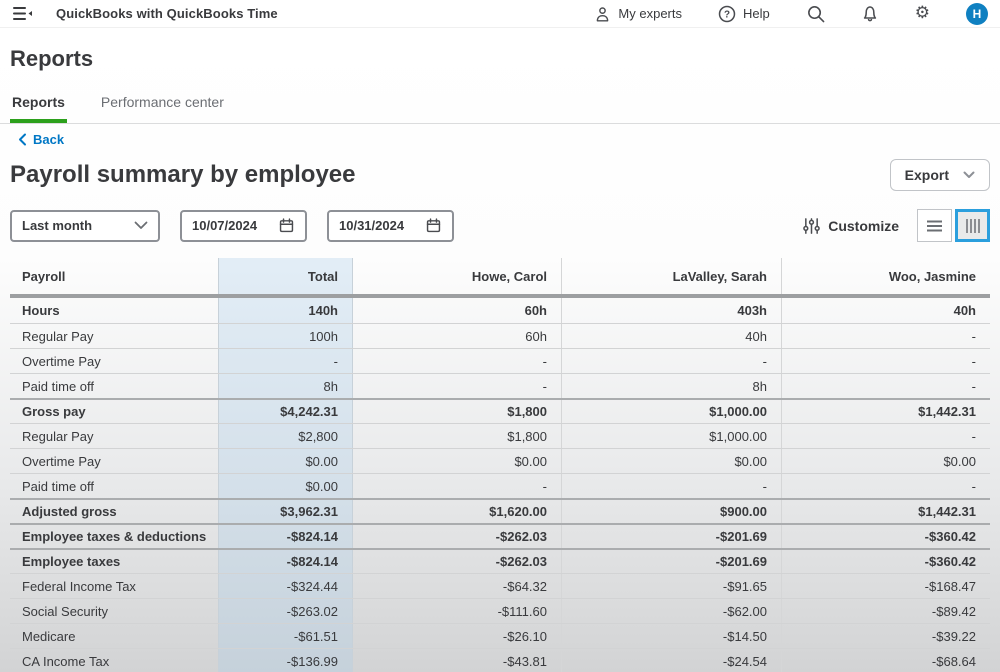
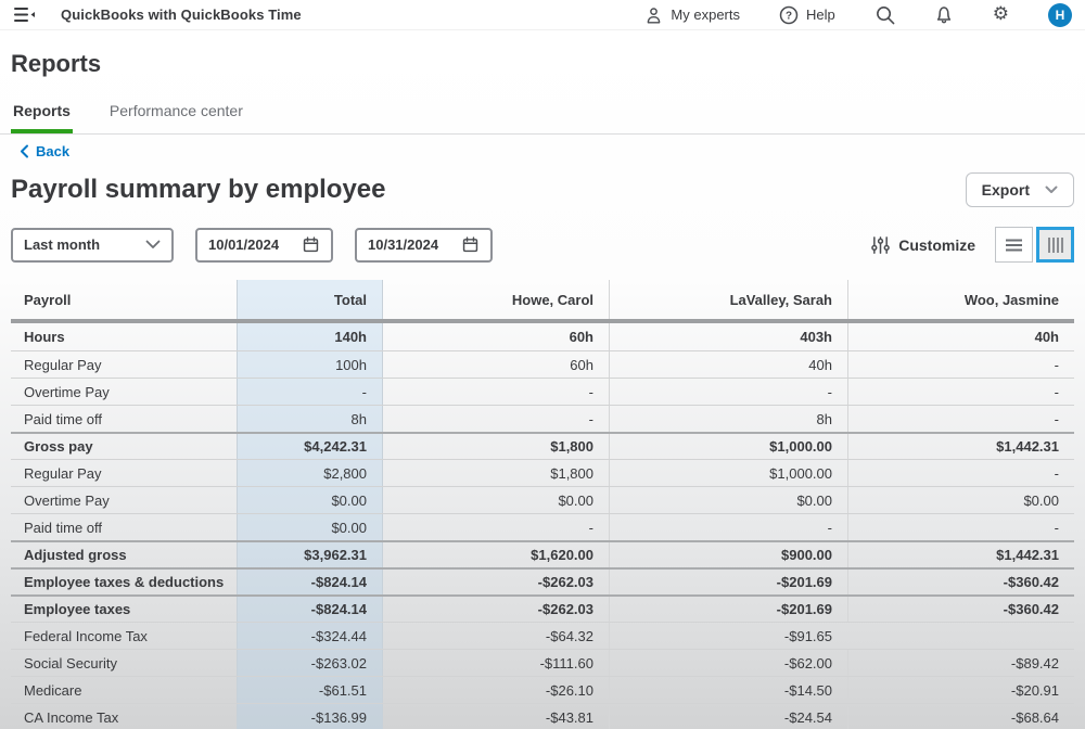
  QuickBooks with QuickBooks Time
  My experts
  ?
  Help
  ⚙
  H
  Reports
  Reports
  Performance center
  Back
  Payroll summary by employee
  Export
  Last month
- 10/07/2024
+ 10/01/2024
  10/31/2024
  Customize
  Payroll
  Total
  Howe, Carol
  LaValley, Sarah
  Woo, Jasmine
  Hours
  140h
  60h
  403h
  40h
  Regular Pay
  100h
  60h
  40h
  -
  Overtime Pay
  -
  -
  -
  -
  Paid time off
  8h
  -
  8h
  -
  Gross pay
  $4,242.31
  $1,800
  $1,000.00
  $1,442.31
  Regular Pay
  $2,800
  $1,800
  $1,000.00
  -
  Overtime Pay
  $0.00
  $0.00
  $0.00
  $0.00
  Paid time off
  $0.00
  -
  -
  -
  Adjusted gross
  $3,962.31
  $1,620.00
  $900.00
  $1,442.31
  Employee taxes & deductions
  -$824.14
  -$262.03
  -$201.69
  -$360.42
  Employee taxes
  -$824.14
  -$262.03
  -$201.69
  -$360.42
  Federal Income Tax
  -$324.44
  -$64.32
  -$91.65
- -$168.47
  Social Security
  -$263.02
  -$111.60
  -$62.00
  -$89.42
  Medicare
  -$61.51
  -$26.10
  -$14.50
- -$39.22
+ -$20.91
  CA Income Tax
  -$136.99
  -$43.81
  -$24.54
  -$68.64
